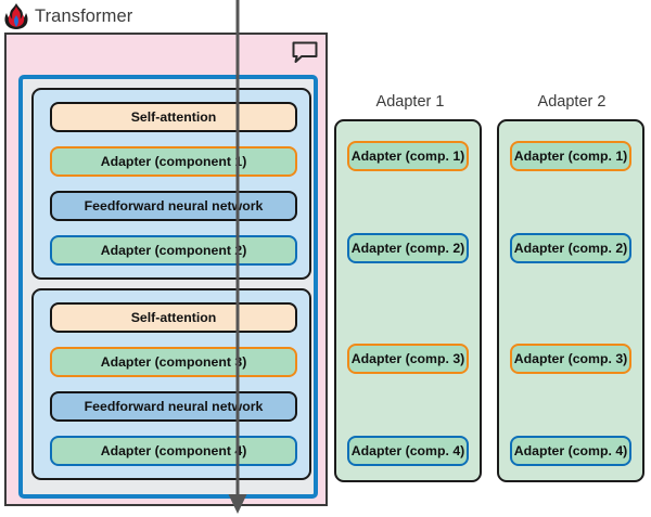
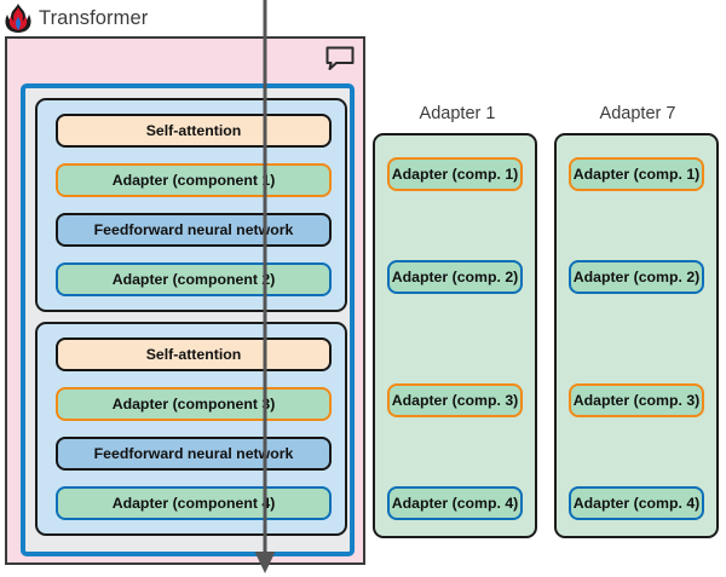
  Transformer
  Self-attention
  Adapter (component)
  Feedforward neural netork
  Adapter (component)
  Self-attention
  Adapter (component)
  Feedforward neural netork
  Adapter (component)
  Adapter 1
  Adapter (comp. 1)
  Adapter (comp. 2)
  Adapter (comp. 3)
  Adapter (comp. 4)
- Adapter 2
+ Adapter 7
  Adapter (comp. 1)
  Adapter (comp. 2)
  Adapter (comp. 3)
  Adapter (comp. 4)
